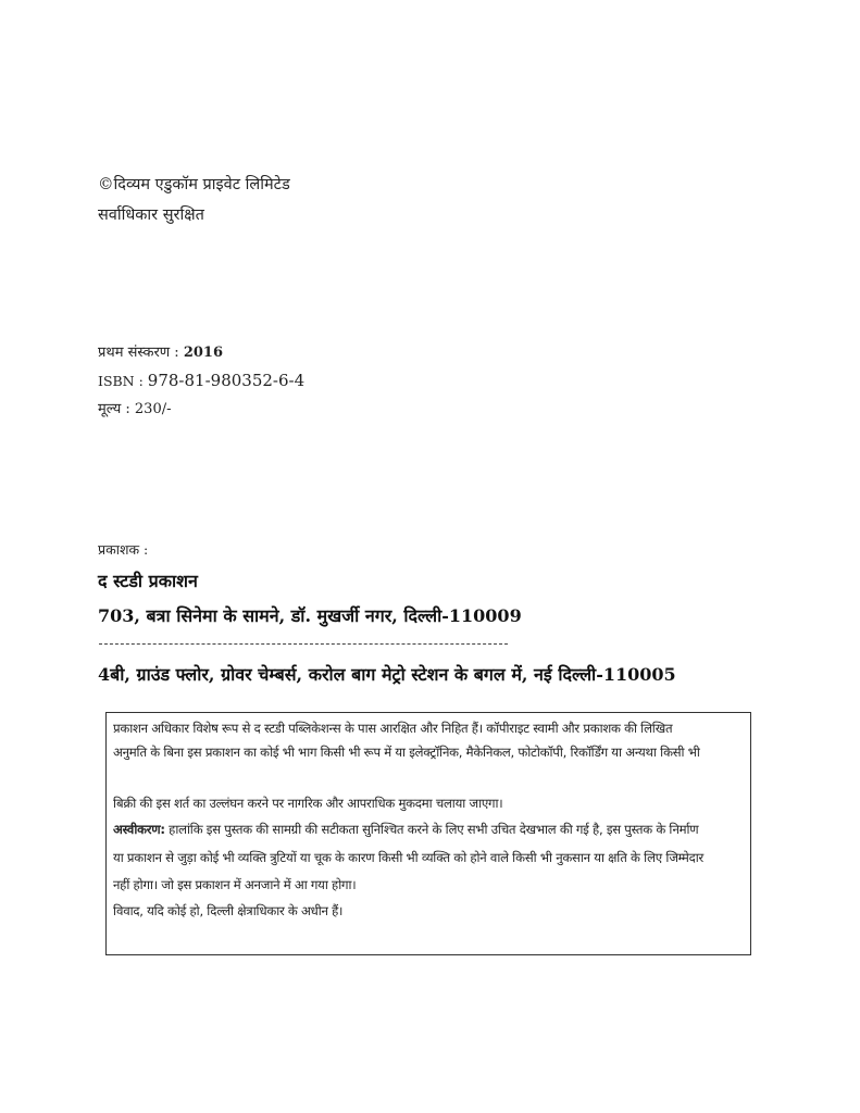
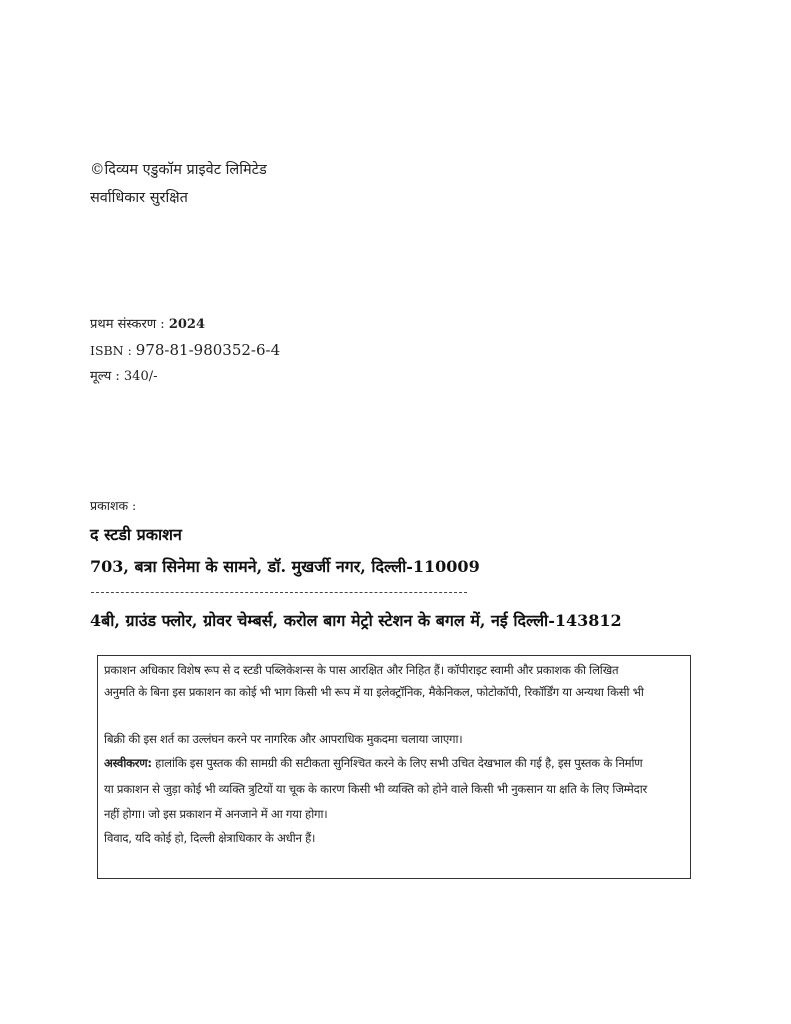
  ©दिव्यम एडुकॉम प्राइवेट लिमिटेड
  सर्वाधिकार सुरक्षित
- प्रथम संस्करण : 2016
+ प्रथम संस्करण : 2024
  ISBN : 978-81-980352-6-4
- मूल्य : 230/-
+ मूल्य : 340/-
  प्रकाशक :
  द स्टडी प्रकाशन
  703, बत्रा सिनेमा के सामने, डॉ. मुखर्जी नगर, दिल्ली-110009
- 4बी, ग्राउंड फ्लोर, ग्रोवर चेम्बर्स, करोल बाग मेट्रो स्टेशन के बगल में, नई दिल्ली-110005
+ 4बी, ग्राउंड फ्लोर, ग्रोवर चेम्बर्स, करोल बाग मेट्रो स्टेशन के बगल में, नई दिल्ली-143812
  प्रकाशन अधिकार विशेष रूप से द स्टडी पब्लिकेशन्स के पास आरक्षित और निहित हैं। कॉपीराइट स्वामी और प्रकाशक की लिखित
  अनुमति के बिना इस प्रकाशन का कोई भी भाग किसी भी रूप में या इलेक्ट्रॉनिक, मैकेनिकल, फोटोकॉपी, रिकॉर्डिंग या अन्यथा किसी भी
  बिक्री की इस शर्त का उल्लंघन करने पर नागरिक और आपराधिक मुकदमा चलाया जाएगा।
  अस्वीकरण: हालांकि इस पुस्तक की सामग्री की सटीकता सुनिश्चित करने के लिए सभी उचित देखभाल की गई है, इस पुस्तक के निर्माण
  या प्रकाशन से जुड़ा कोई भी व्यक्ति त्रुटियों या चूक के कारण किसी भी व्यक्ति को होने वाले किसी भी नुकसान या क्षति के लिए जिम्मेदार
  नहीं होगा। जो इस प्रकाशन में अनजाने में आ गया होगा।
  विवाद, यदि कोई हो, दिल्ली क्षेत्राधिकार के अधीन हैं।
